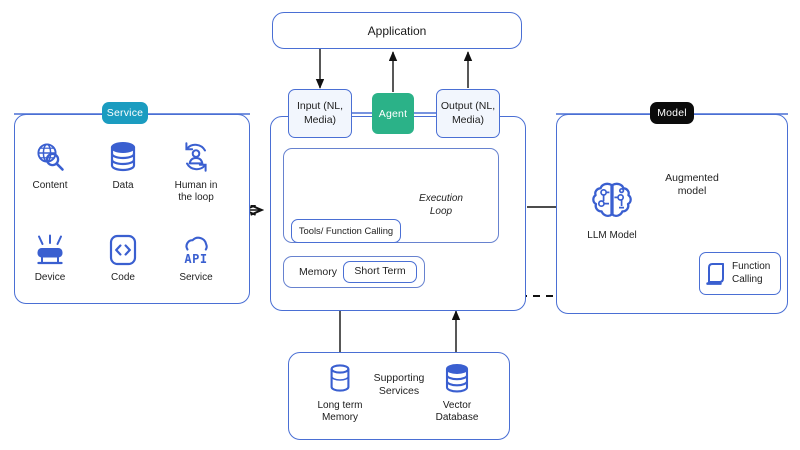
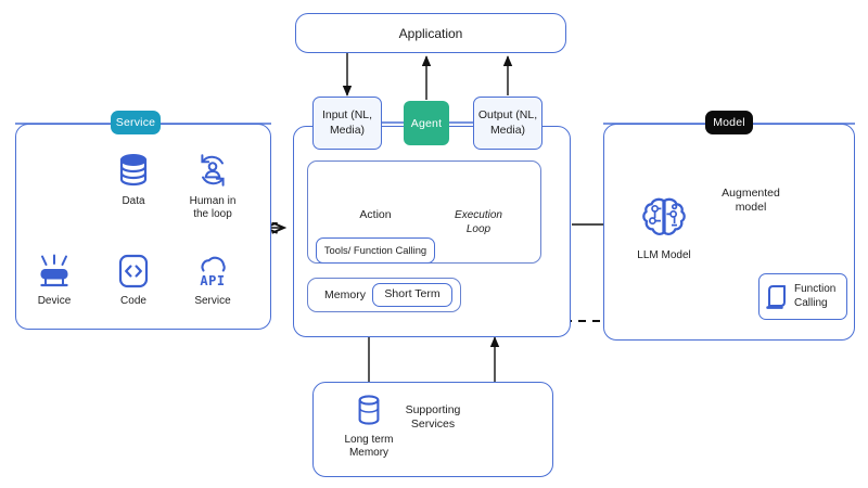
  Application
  Service
- Content
  Data
  Human in
  the loop
  Device
  Code
  API
  Service
  Input (NL, Media)
  Agent
  Output (NL, Media)
+ Action
  Tools/ Function Calling
  Execution
  Loop
  Memory
  Short Term
  Model
  LLM Model
  Augmented
  model
  Function
  Calling
  Long term
  Memory
  Supporting
  Services
- Vector
- Database
